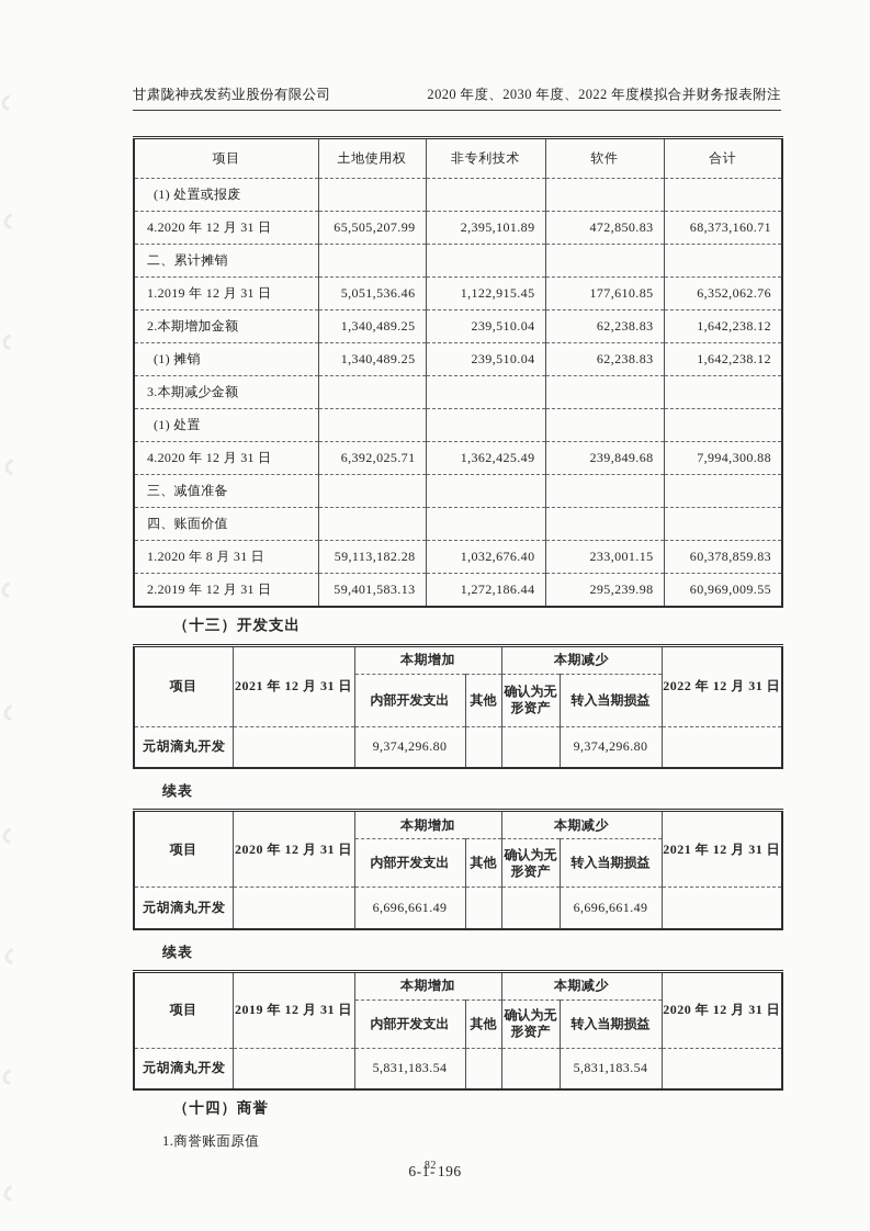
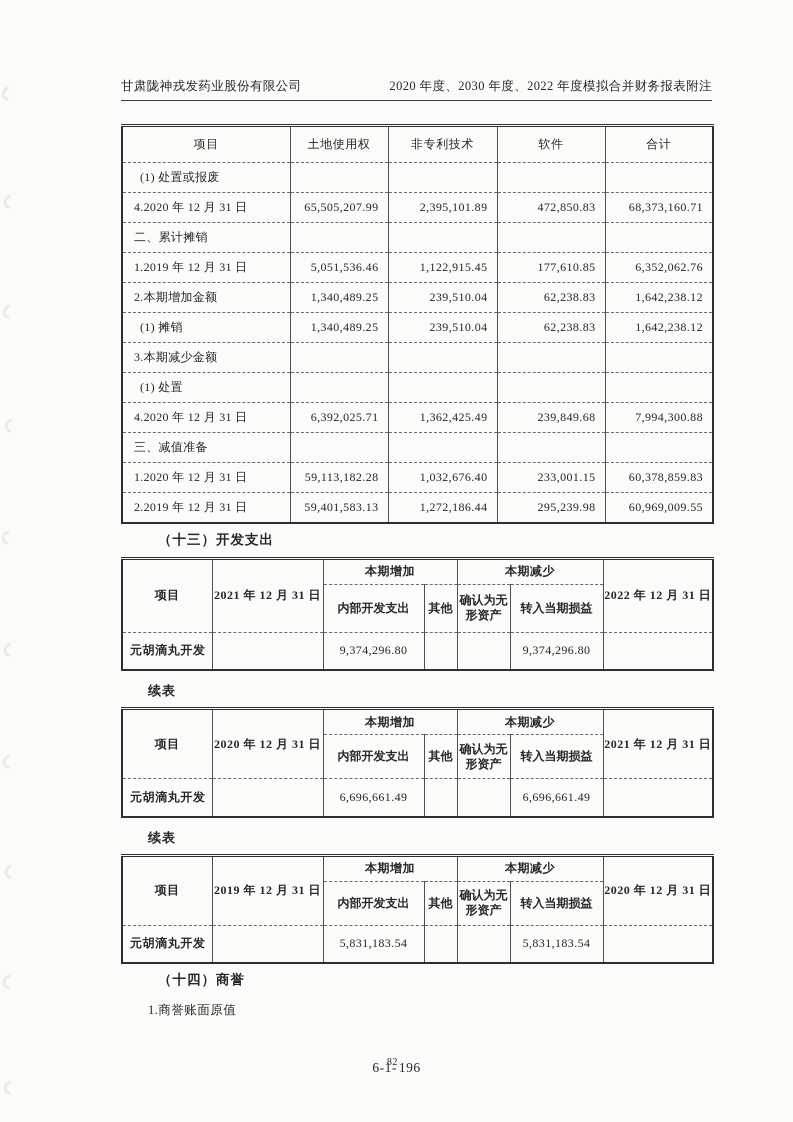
  甘肃陇神戎发药业股份有限公司
  2020 年度、2030 年度、2022 年度模拟合并财务报表附注
  项目	土地使用权	非专利技术	软件	合计
  (1) 处置或报废
  4.2020 年 12 月 31 日	65,505,207.99	2,395,101.89	472,850.83	68,373,160.71
  二、累计摊销
  1.2019 年 12 月 31 日	5,051,536.46	1,122,915.45	177,610.85	6,352,062.76
  2.本期增加金额	1,340,489.25	239,510.04	62,238.83	1,642,238.12
  (1) 摊销	1,340,489.25	239,510.04	62,238.83	1,642,238.12
  3.本期减少金额
  (1) 处置
  4.2020 年 12 月 31 日	6,392,025.71	1,362,425.49	239,849.68	7,994,300.88
  三、减值准备
- 四、账面价值
- 1.2020 年 8 月 31 日	59,113,182.28	1,032,676.40	233,001.15	60,378,859.83
+ 1.2020 年 12 月 31 日	59,113,182.28	1,032,676.40	233,001.15	60,378,859.83
  2.2019 年 12 月 31 日	59,401,583.13	1,272,186.44	295,239.98	60,969,009.55
  （十三）开发支出
  项目	2021 年 12 月 31 日	本期增加	本期减少	2022 年 12 月 31 日
  内部开发支出	其他	确认为无形资产	转入当期损益
  元胡滴丸开发		9,374,296.80			9,374,296.80
  续表
  项目	2020 年 12 月 31 日	本期增加	本期减少	2021 年 12 月 31 日
  内部开发支出	其他	确认为无形资产	转入当期损益
  元胡滴丸开发		6,696,661.49			6,696,661.49
  续表
  项目	2019 年 12 月 31 日	本期增加	本期减少	2020 年 12 月 31 日
  内部开发支出	其他	确认为无形资产	转入当期损益
  元胡滴丸开发		5,831,183.54			5,831,183.54
  （十四）商誉
  1.商誉账面原值
  6-1-82196
